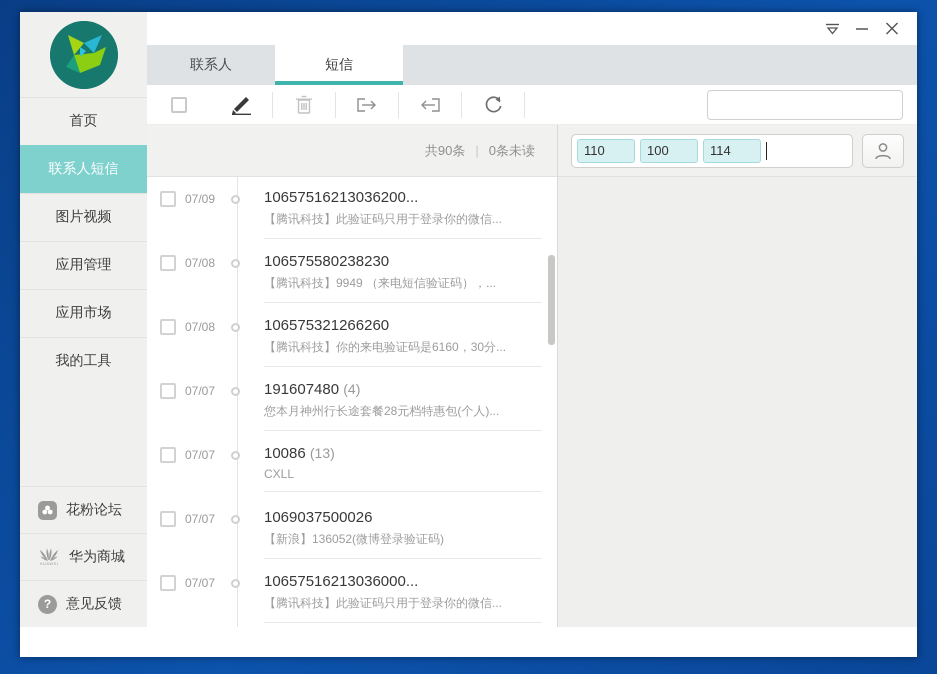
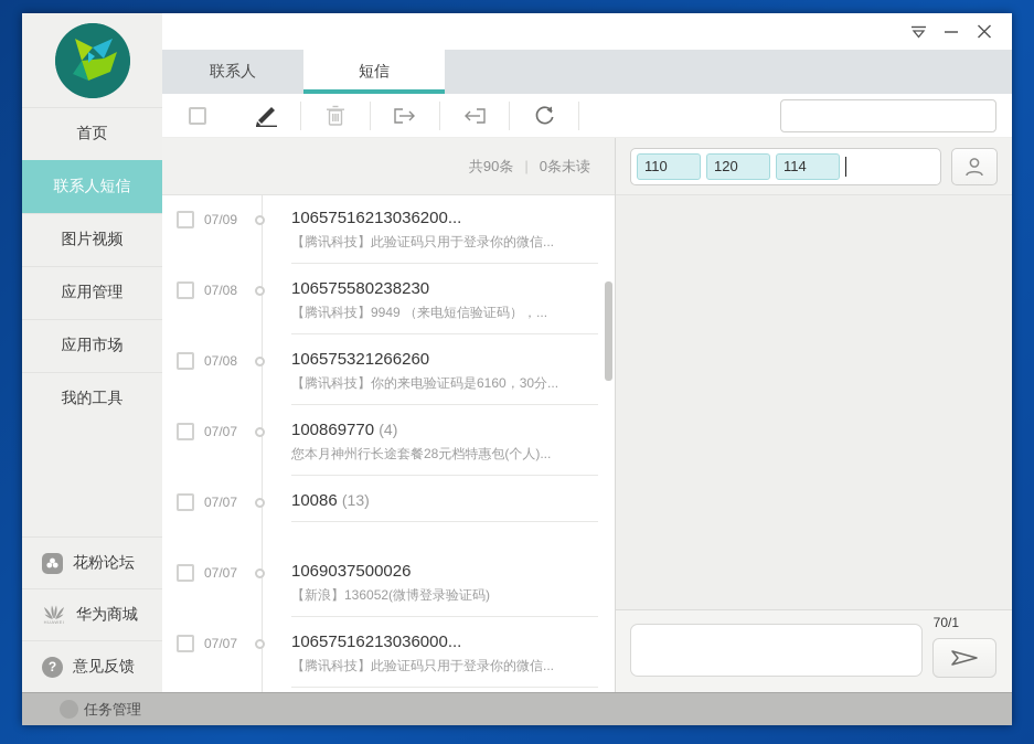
  首页
  联系人短信
  图片视频
  应用管理
  应用市场
  我的工具
  花粉论坛
  华为商城
  ?
  意见反馈
  联系人
  短信
  共90条
  |
  0条未读
  07/09
  10657516213036200...
  【腾讯科技】此验证码只用于登录你的微信...
  07/08
  106575580238230
  【腾讯科技】9949 （来电短信验证码），...
  07/08
  106575321266260
  【腾讯科技】你的来电验证码是6160，30分...
  07/07
- 191607480 (4)
+ 100869770 (4)
  您本月神州行长途套餐28元档特惠包(个人)...
  07/07
  10086 (13)
- CXLL
  07/07
  1069037500026
  【新浪】136052(微博登录验证码)
  07/07
  10657516213036000...
  【腾讯科技】此验证码只用于登录你的微信...
  110
- 100
+ 120
  114
+ 70/1
+ 任务管理
